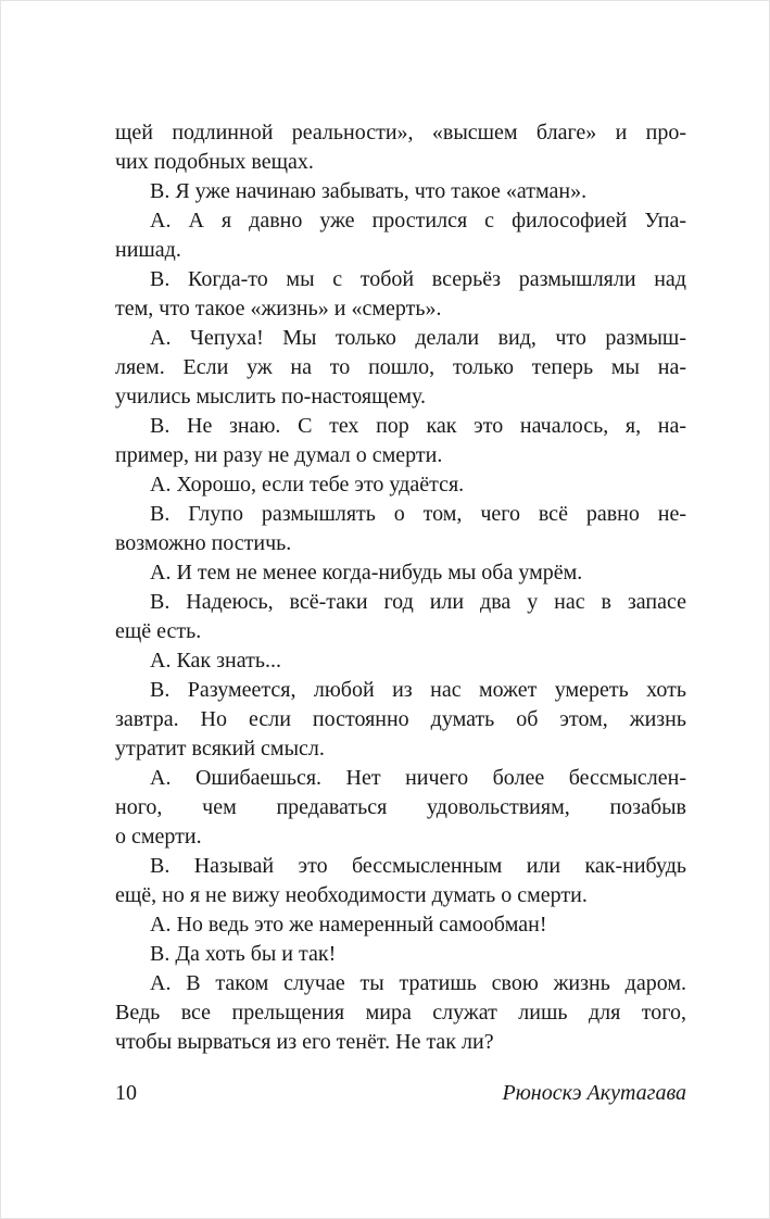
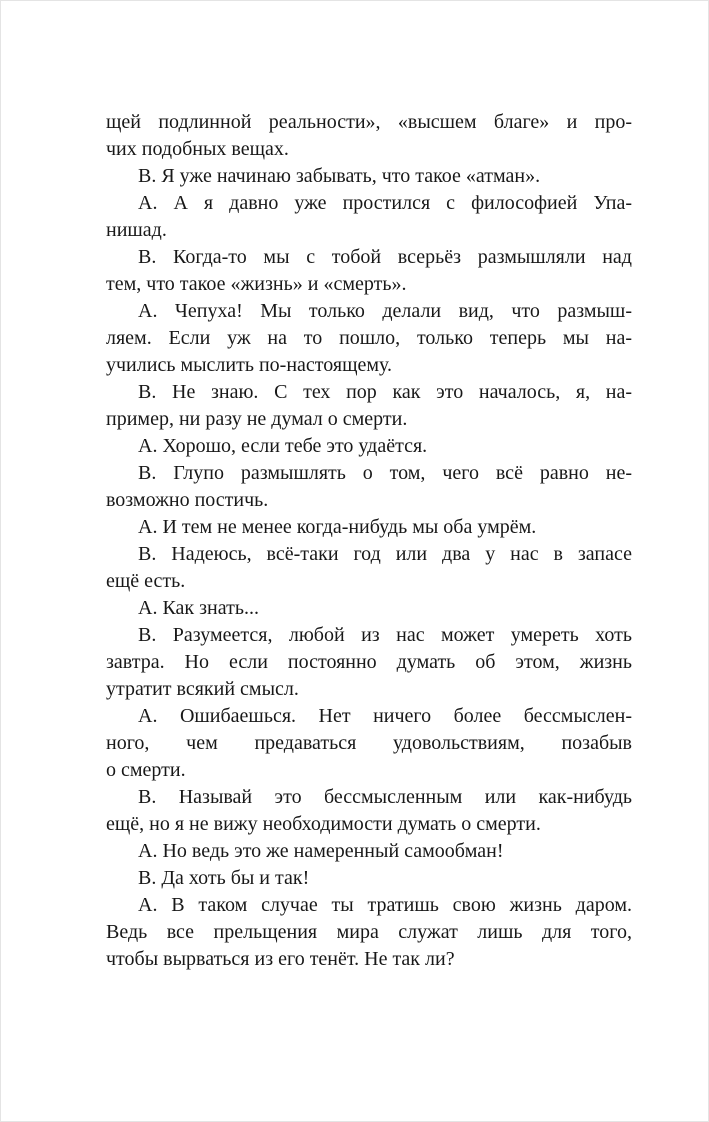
  щей подлинной реальности», «высшем благе» и про-
  чих подобных вещах.
  В. Я уже начинаю забывать, что такое «атман».
  А. А я давно уже простился с философией Упа-
  нишад.
  В. Когда-то мы с тобой всерьёз размышляли над
  тем, что такое «жизнь» и «смерть».
  А. Чепуха! Мы только делали вид, что размыш-
  ляем. Если уж на то пошло, только теперь мы на-
  учились мыслить по-настоящему.
  В. Не знаю. С тех пор как это началось, я, на-
  пример, ни разу не думал о смерти.
  А. Хорошо, если тебе это удаётся.
  В. Глупо размышлять о том, чего всё равно не-
  возможно постичь.
  А. И тем не менее когда-нибудь мы оба умрём.
  В. Надеюсь, всё-таки год или два у нас в запасе
  ещё есть.
  А. Как знать...
  В. Разумеется, любой из нас может умереть хоть
  завтра. Но если постоянно думать об этом, жизнь
  утратит всякий смысл.
  А. Ошибаешься. Нет ничего более бессмыслен-
  ного, чем предаваться удовольствиям, позабыв
  о смерти.
  В. Называй это бессмысленным или как-нибудь
  ещё, но я не вижу необходимости думать о смерти.
  А. Но ведь это же намеренный самообман!
  В. Да хоть бы и так!
  А. В таком случае ты тратишь свою жизнь даром.
  Ведь все прельщения мира служат лишь для того,
  чтобы вырваться из его тенёт. Не так ли?
- 10
- Рюноскэ Акутагава
